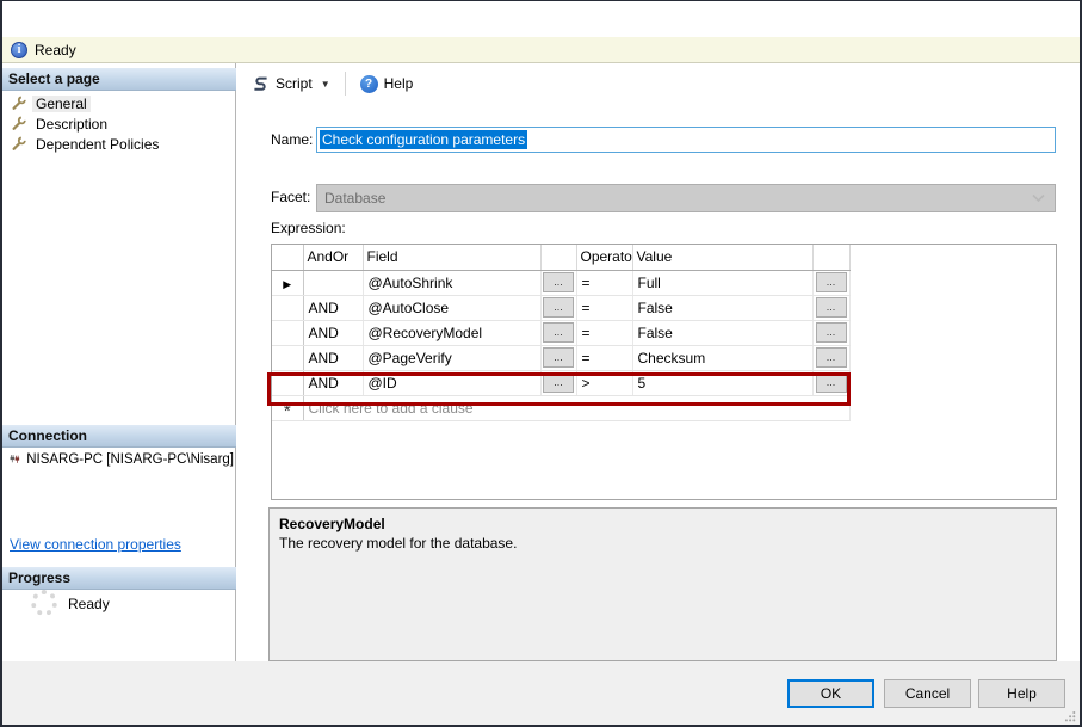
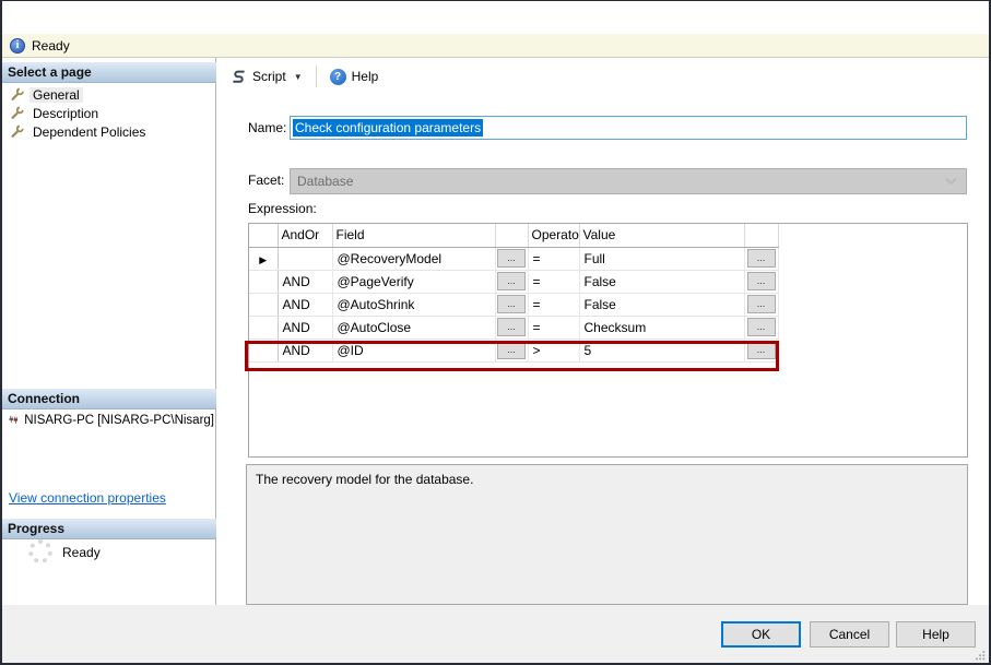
  i
  Ready
  Select a page
  General
  Description
  Dependent Policies
  Connection
  NISARG-PC [NISARG-PC\Nisarg]
  View connection properties
  Progress
  Ready
  Script
  ▼
  ?
  Help
  Name:
  Check configuration parameters
  Facet:
  Database
  Expression:
  	AndOr	Field		Operato	Value
- ▶		@AutoShrink	...	=	Full	...
+ ▶		@RecoveryModel	...	=	Full	...
- 	AND	@AutoClose	...	=	False	...
+ 	AND	@PageVerify	...	=	False	...
- 	AND	@RecoveryModel	...	=	False	...
+ 	AND	@AutoShrink	...	=	False	...
- 	AND	@PageVerify	...	=	Checksum	...
+ 	AND	@AutoClose	...	=	Checksum	...
  	AND	@ID	...	>	5	...
- *	Click here to add a clause
- RecoveryModel
  The recovery model for the database.
  OK
  Cancel
  Help
